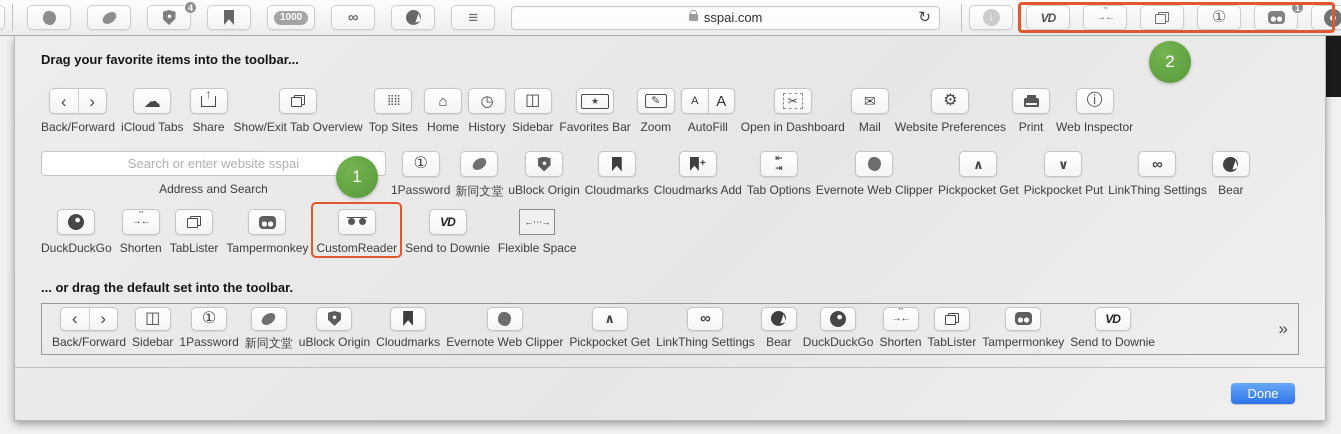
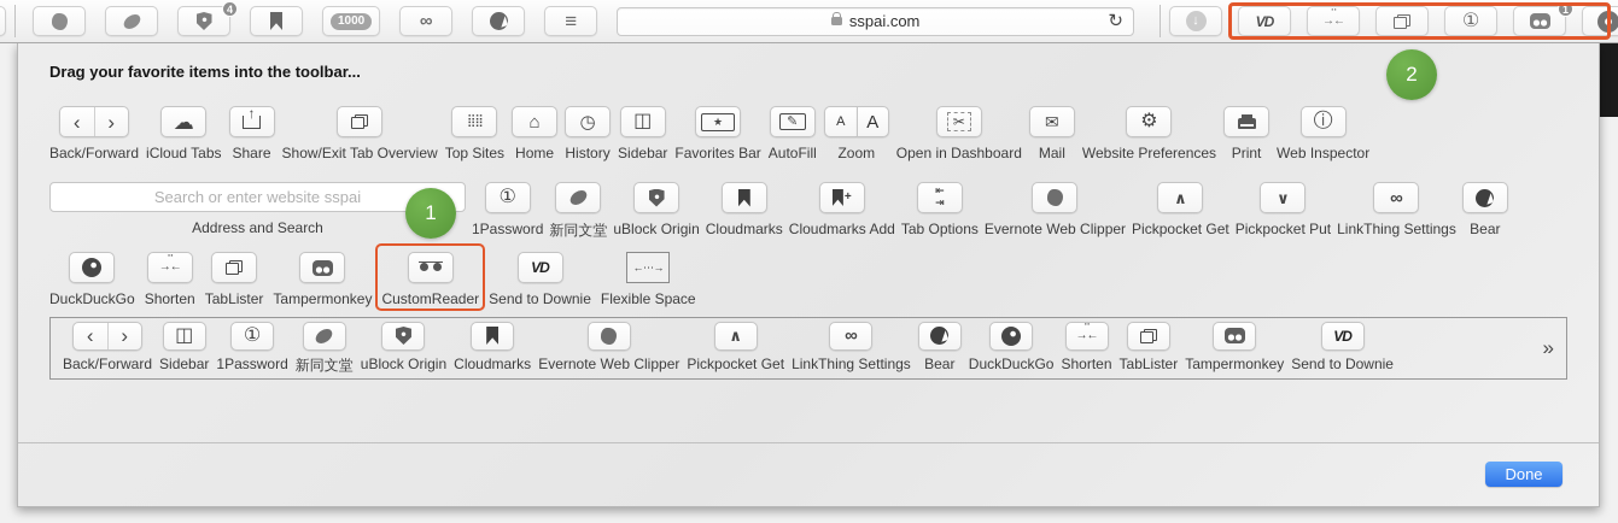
  4
  1000
  ∞
  ≡
  sspai.com
  ↻
  ↓
  VD
  →←
  ①
  1
  Drag your favorite items into the toolbar...
  ‹
  ›
  Back/Forward
  ☁
  iCloud Tabs
  Share
  Show/Exit Tab Overview
  ⣿⣿
  Top Sites
  ⌂
  Home
  ◷
  History
  ◫
  Sidebar
  ★
  Favorites Bar
  ✎
- Zoom
+ AutoFill
  A
  A
- AutoFill
+ Zoom
  ✂
  Open in Dashboard
  ✉
  Mail
  ⚙
  Website Preferences
  Print
  ⓘ
  Web Inspector
  Search or enter website sspai
  Address and Search
  ①
  1Password
  新同文堂
  uBlock Origin
  Cloudmarks
  +
  Cloudmarks Add
  ⇤
  ⇥
  Tab Options
  Evernote Web Clipper
  ∧
  Pickpocket Get
  ∨
  Pickpocket Put
  ∞
  LinkThing Settings
  Bear
  DuckDuckGo
  →←
  Shorten
  TabLister
  Tampermonkey
  CustomReader
  VD
  Send to Downie
  ←⋯→
  Flexible Space
- ... or drag the default set into the toolbar.
  ‹
  ›
  Back/Forward
  ◫
  Sidebar
  ①
  1Password
  新同文堂
  uBlock Origin
  Cloudmarks
  Evernote Web Clipper
  ∧
  Pickpocket Get
  ∞
  LinkThing Settings
  Bear
  DuckDuckGo
  →←
  Shorten
  TabLister
  Tampermonkey
  VD
  Send to Downie
  »
  Done
  1
  2
